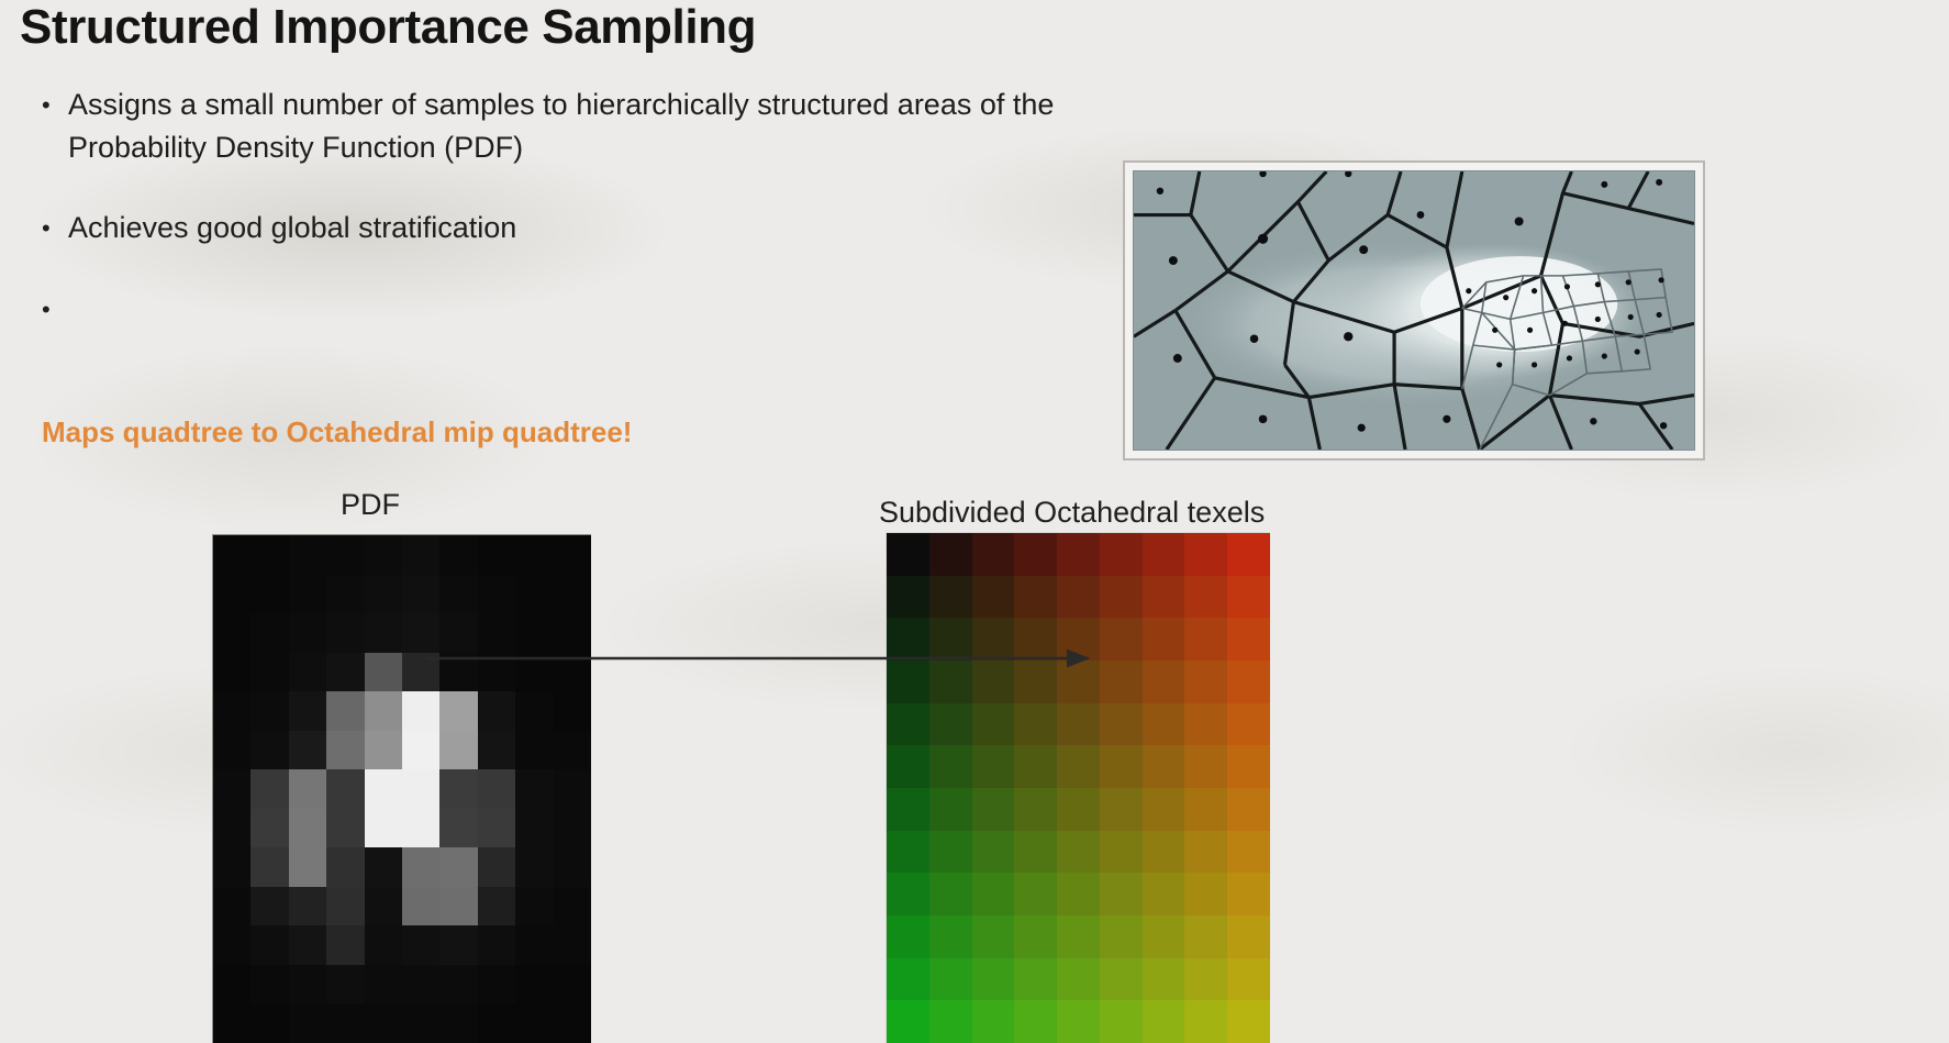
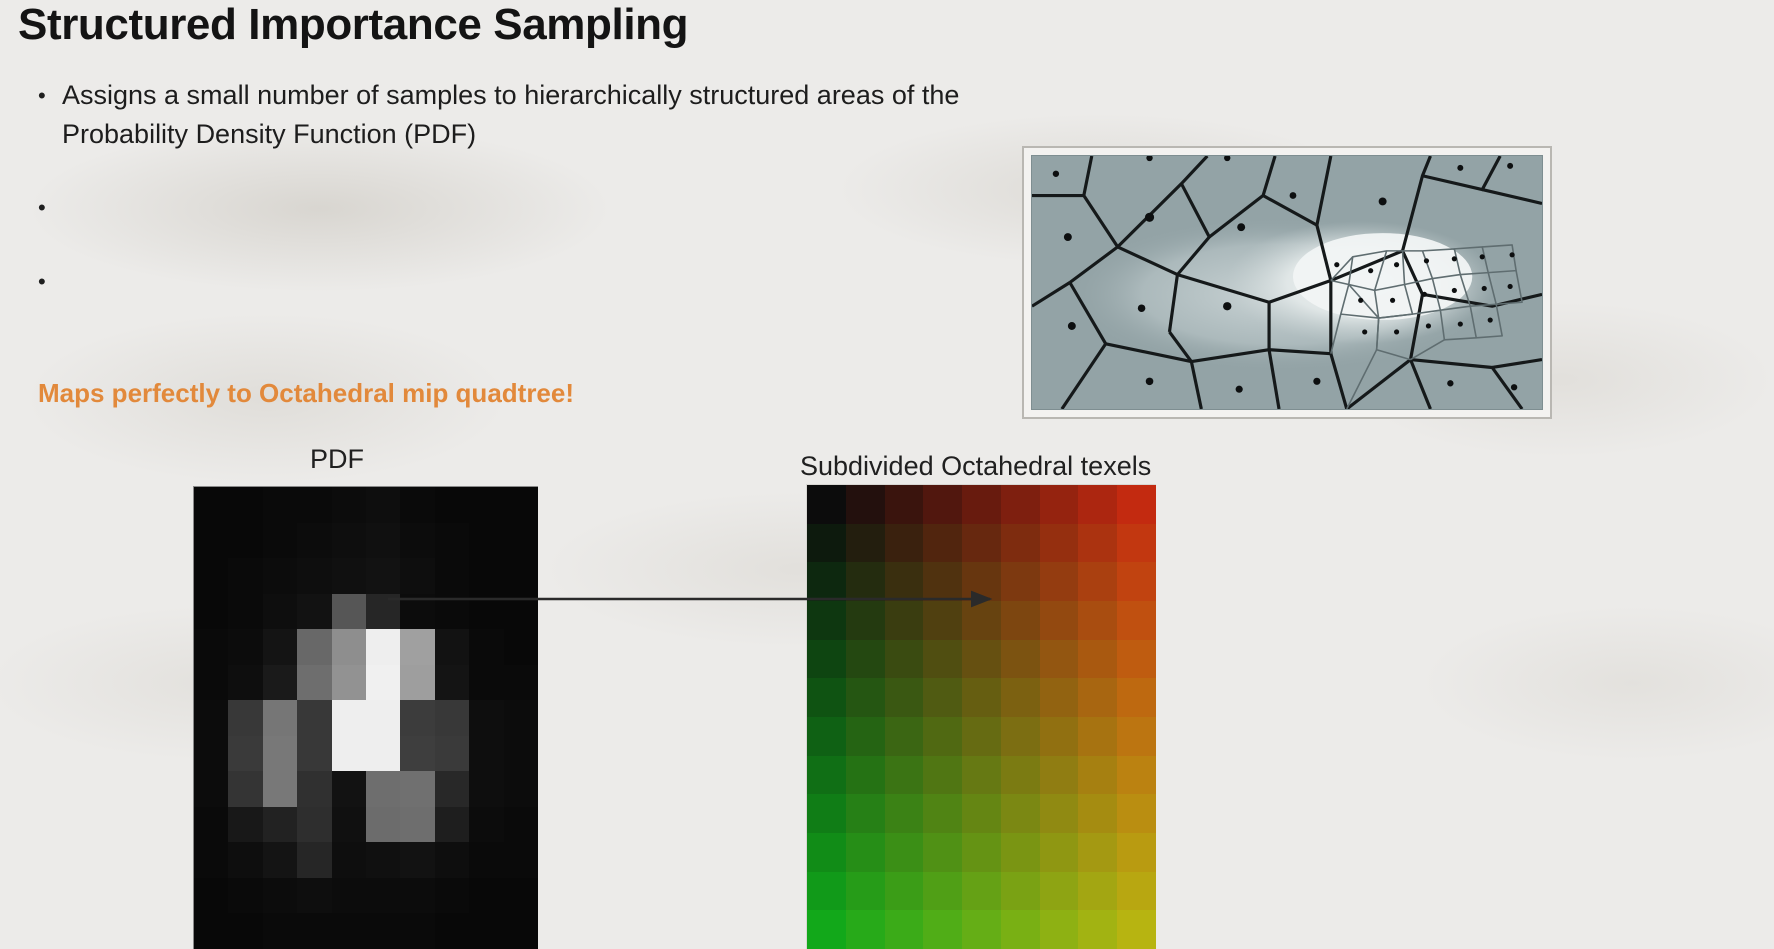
  Structured Importance Sampling
  •
  Assigns a small number of samples to hierarchically structured areas of the Probability Density Function (PDF)
  •
- Achieves good global stratification
  •
- Maps quadtree to Octahedral mip quadtree!
+ Maps perfectly to Octahedral mip quadtree!
  PDF
  Subdivided Octahedral texels
